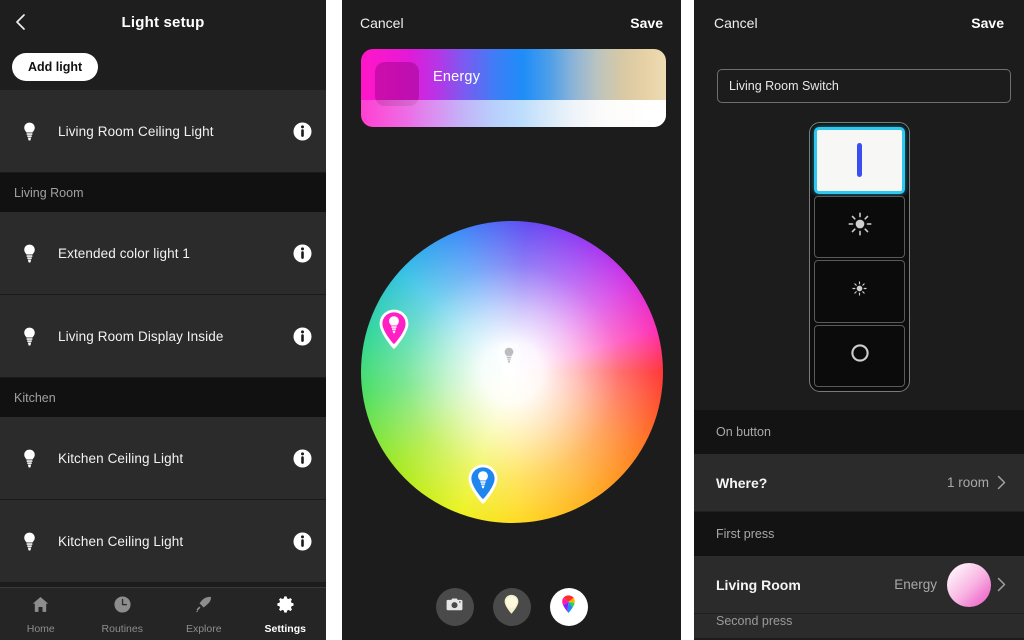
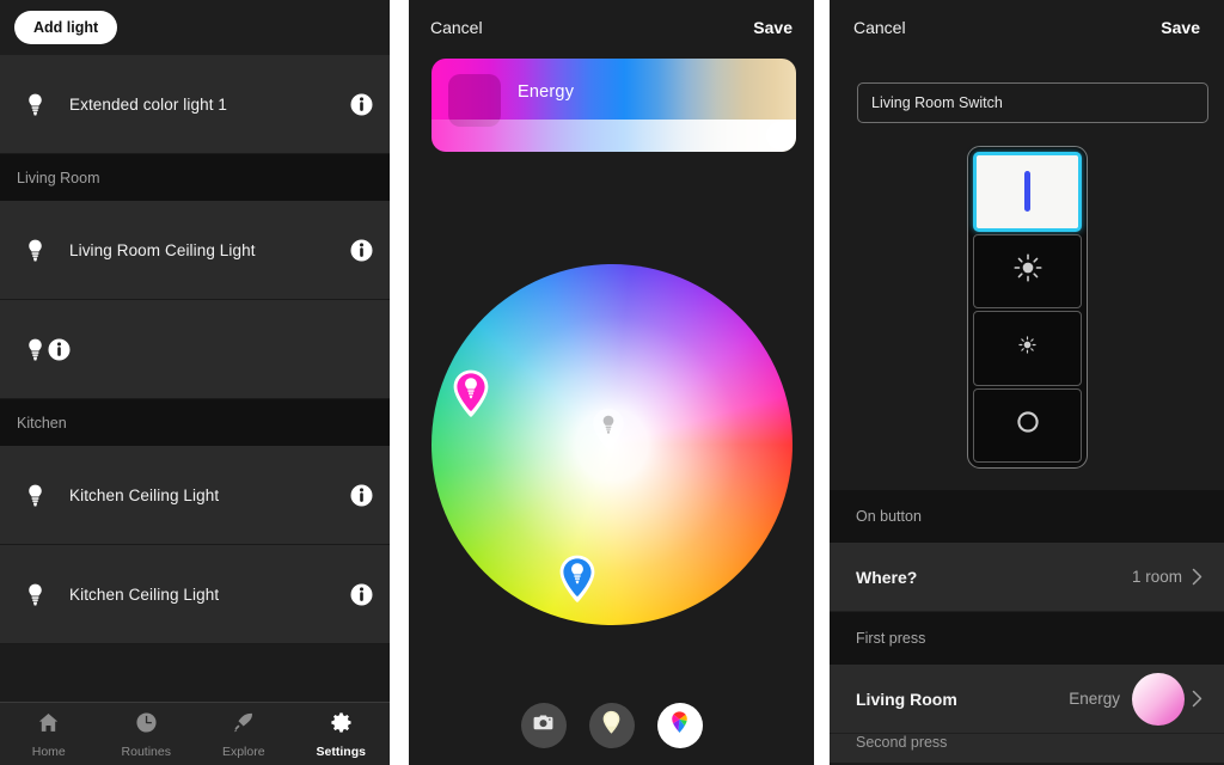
- Light setup
  Add light
- Living Room Ceiling Light
+ Extended color light 1
  Living Room
- Extended color light 1
+ Living Room Ceiling Light
- Living Room Display Inside
  Kitchen
  Kitchen Ceiling Light
  Kitchen Ceiling Light
  Home
  Routines
  Explore
  Settings
  Cancel
  Save
  Energy
  Cancel
  Save
  Living Room Switch
  On button
  Where?
  1 room
  First press
  Living Room
  Energy
  Second press
